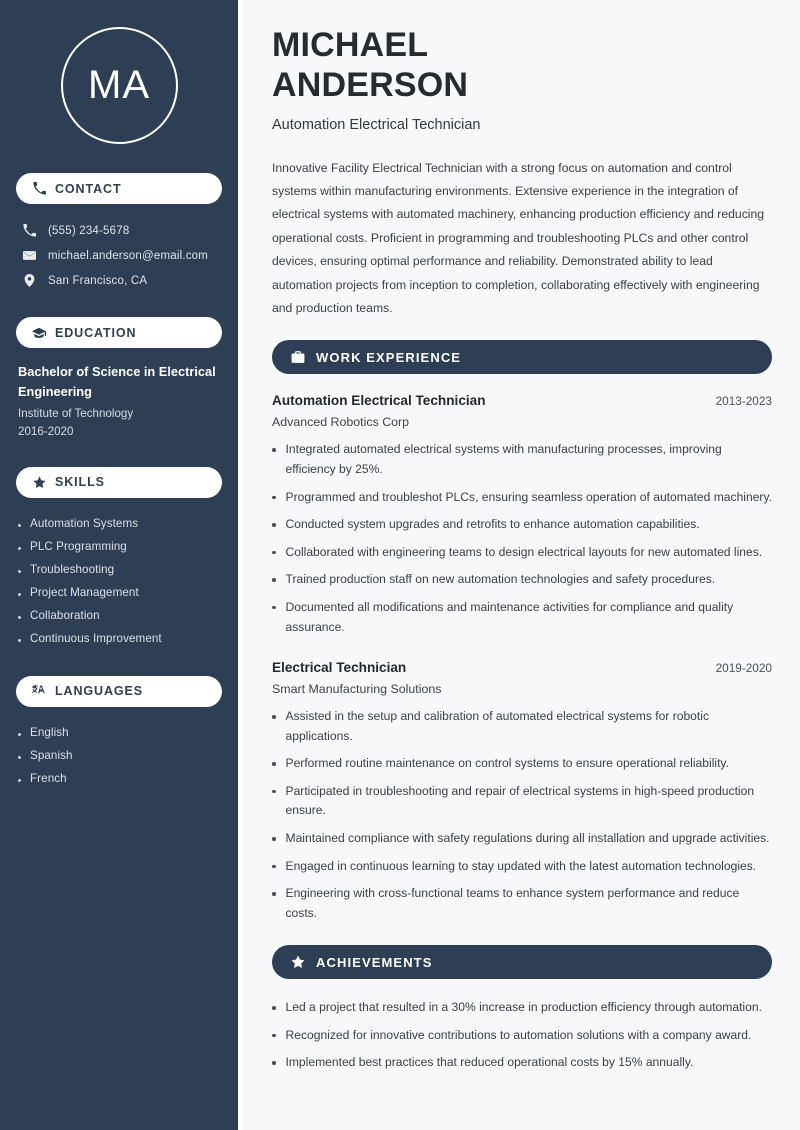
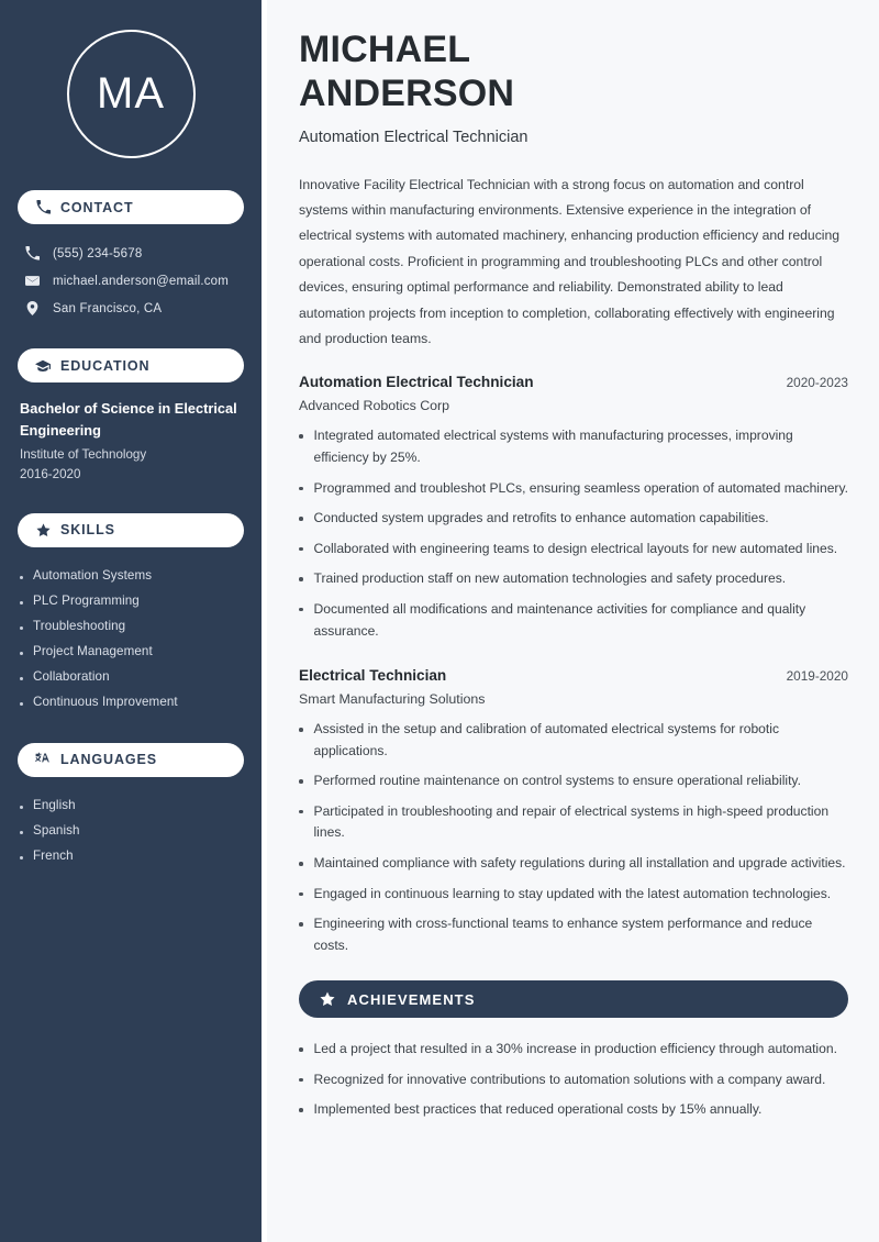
  MA
  CONTACT
  (555) 234-5678
  michael.anderson@email.com
  San Francisco, CA
  EDUCATION
  Bachelor of Science in Electrical Engineering
  Institute of Technology
  2016-2020
  SKILLS
  Automation Systems
  PLC Programming
  Troubleshooting
  Project Management
  Collaboration
  Continuous Improvement
  LANGUAGES
  English
  Spanish
  French
  MICHAEL
  ANDERSON
  Automation Electrical Technician
  Innovative Facility Electrical Technician with a strong focus on automation and control systems within manufacturing environments. Extensive experience in the integration of electrical systems with automated machinery, enhancing production efficiency and reducing operational costs. Proficient in programming and troubleshooting PLCs and other control devices, ensuring optimal performance and reliability. Demonstrated ability to lead automation projects from inception to completion, collaborating effectively with engineering and production teams.
- WORK EXPERIENCE
  Automation Electrical Technician
- 2013-2023
+ 2020-2023
  Advanced Robotics Corp
  Integrated automated electrical systems with manufacturing processes, improving efficiency by 25%.
  Programmed and troubleshot PLCs, ensuring seamless operation of automated machinery.
  Conducted system upgrades and retrofits to enhance automation capabilities.
  Collaborated with engineering teams to design electrical layouts for new automated lines.
  Trained production staff on new automation technologies and safety procedures.
  Documented all modifications and maintenance activities for compliance and quality assurance.
  Electrical Technician
  2019-2020
  Smart Manufacturing Solutions
  Assisted in the setup and calibration of automated electrical systems for robotic applications.
  Performed routine maintenance on control systems to ensure operational reliability.
- Participated in troubleshooting and repair of electrical systems in high-speed production ensure.
+ Participated in troubleshooting and repair of electrical systems in high-speed production lines.
  Maintained compliance with safety regulations during all installation and upgrade activities.
  Engaged in continuous learning to stay updated with the latest automation technologies.
  Engineering with cross-functional teams to enhance system performance and reduce costs.
  ACHIEVEMENTS
  Led a project that resulted in a 30% increase in production efficiency through automation.
  Recognized for innovative contributions to automation solutions with a company award.
  Implemented best practices that reduced operational costs by 15% annually.
